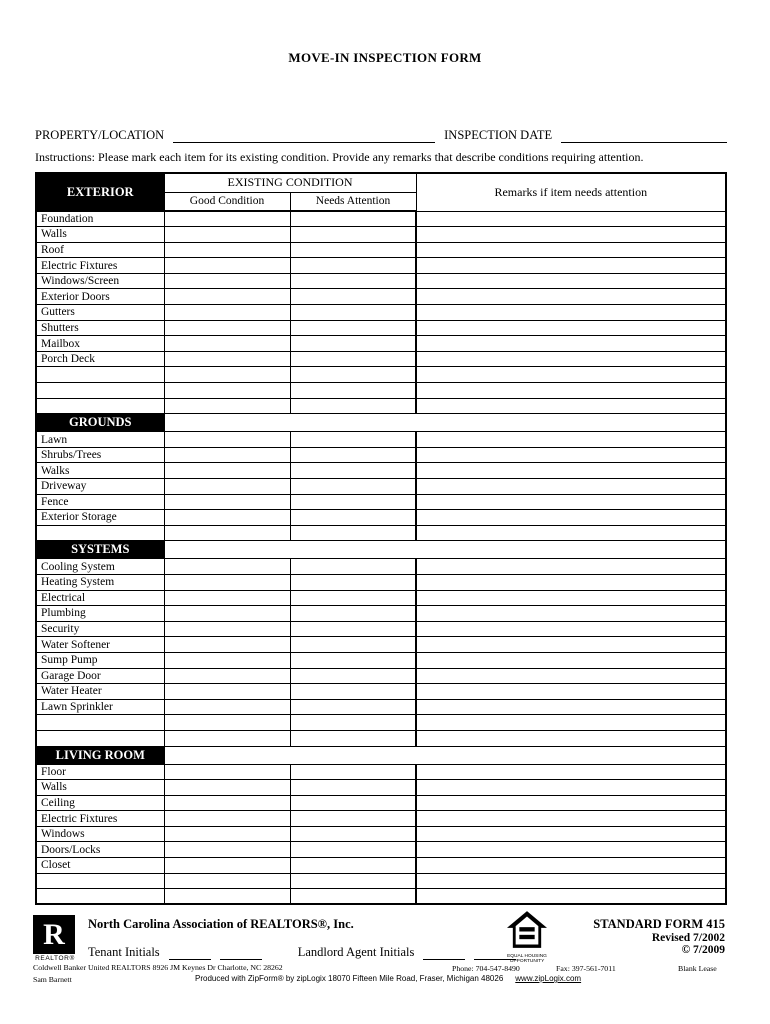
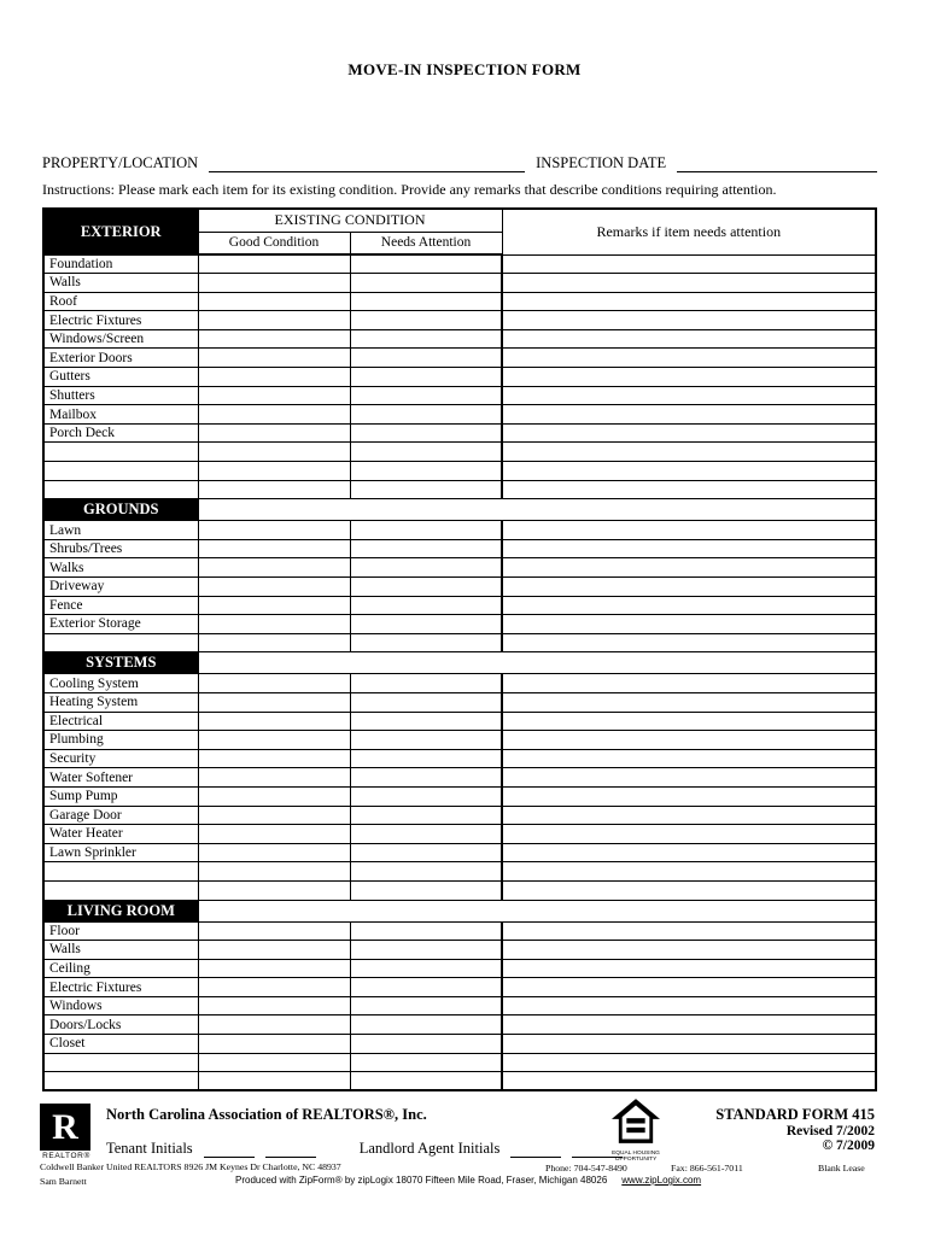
  MOVE-IN INSPECTION FORM
  PROPERTY/LOCATION
  INSPECTION DATE
  Instructions: Please mark each item for its existing condition. Provide any remarks that describe conditions requiring attention.
  EXTERIOR	EXISTING CONDITION	Remarks if item needs attention
  Good Condition	Needs Attention
  Foundation
  Walls
  Roof
  Electric Fixtures
  Windows/Screen
  Exterior Doors
  Gutters
  Shutters
  Mailbox
  Porch Deck
  GROUNDS
  Lawn
  Shrubs/Trees
  Walks
  Driveway
  Fence
  Exterior Storage
  SYSTEMS
  Cooling System
  Heating System
  Electrical
  Plumbing
  Security
  Water Softener
  Sump Pump
  Garage Door
  Water Heater
  Lawn Sprinkler
  LIVING ROOM
  Floor
  Walls
  Ceiling
  Electric Fixtures
  Windows
  Doors/Locks
  Closet
  R
  North Carolina Association of REALTORS®, Inc.
  Tenant Initials
  Landlord Agent Initials
  STANDARD FORM 415
  Revised 7/2002
  © 7/2009
- Coldwell Banker United REALTORS 8926 JM Keynes Dr Charlotte, NC 28262
+ Coldwell Banker United REALTORS 8926 JM Keynes Dr Charlotte, NC 48937
  Phone: 704-547-8490
- Fax: 397-561-7011
+ Fax: 866-561-7011
  Blank Lease
  Sam Barnett
  Produced with ZipForm® by zipLogix 18070 Fifteen Mile Road, Fraser, Michigan 48026
  www.zipLogix.com
